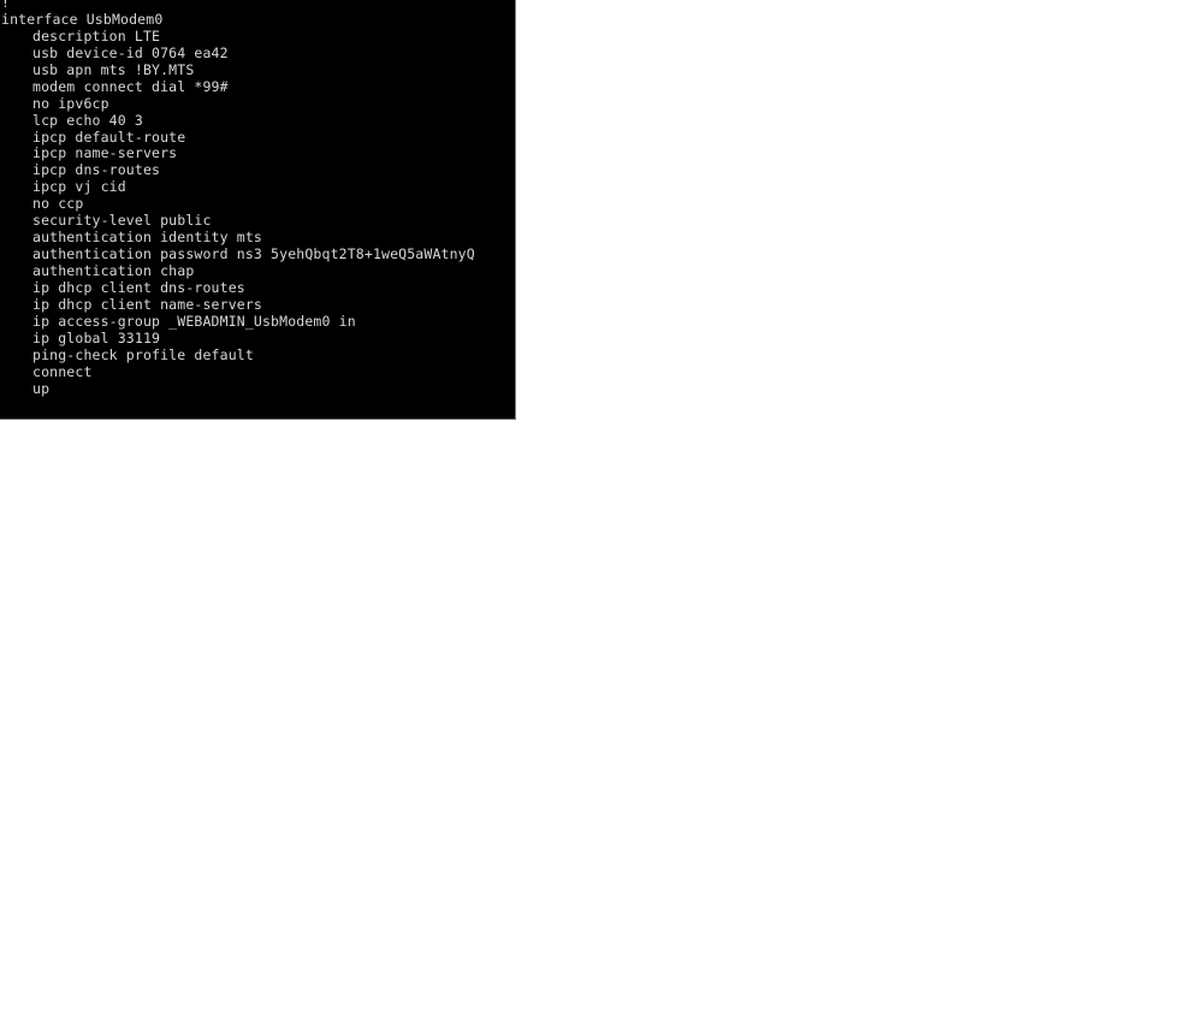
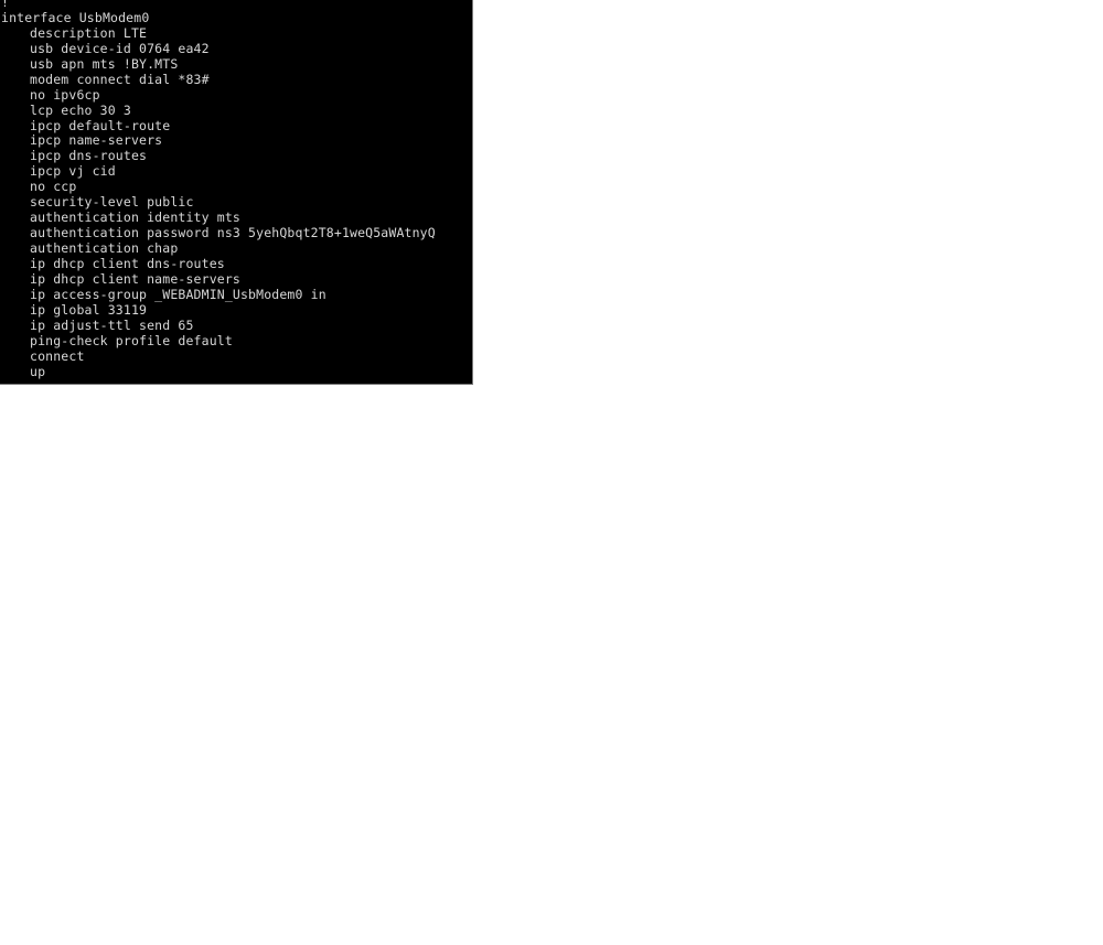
  !
  interface UsbModem0
  description LTE
  usb device-id 0764 ea42
  usb apn mts !BY.MTS
- modem connect dial *99#
+ modem connect dial *83#
  no ipv6cp
- lcp echo 40 3
+ lcp echo 30 3
  ipcp default-route
  ipcp name-servers
  ipcp dns-routes
  ipcp vj cid
  no ccp
  security-level public
  authentication identity mts
  authentication password ns3 5yehQbqt2T8+1weQ5aWAtnyQ
  authentication chap
  ip dhcp client dns-routes
  ip dhcp client name-servers
  ip access-group _WEBADMIN_UsbModem0 in
  ip global 33119
+ ip adjust-ttl send 65
  ping-check profile default
  connect
  up
